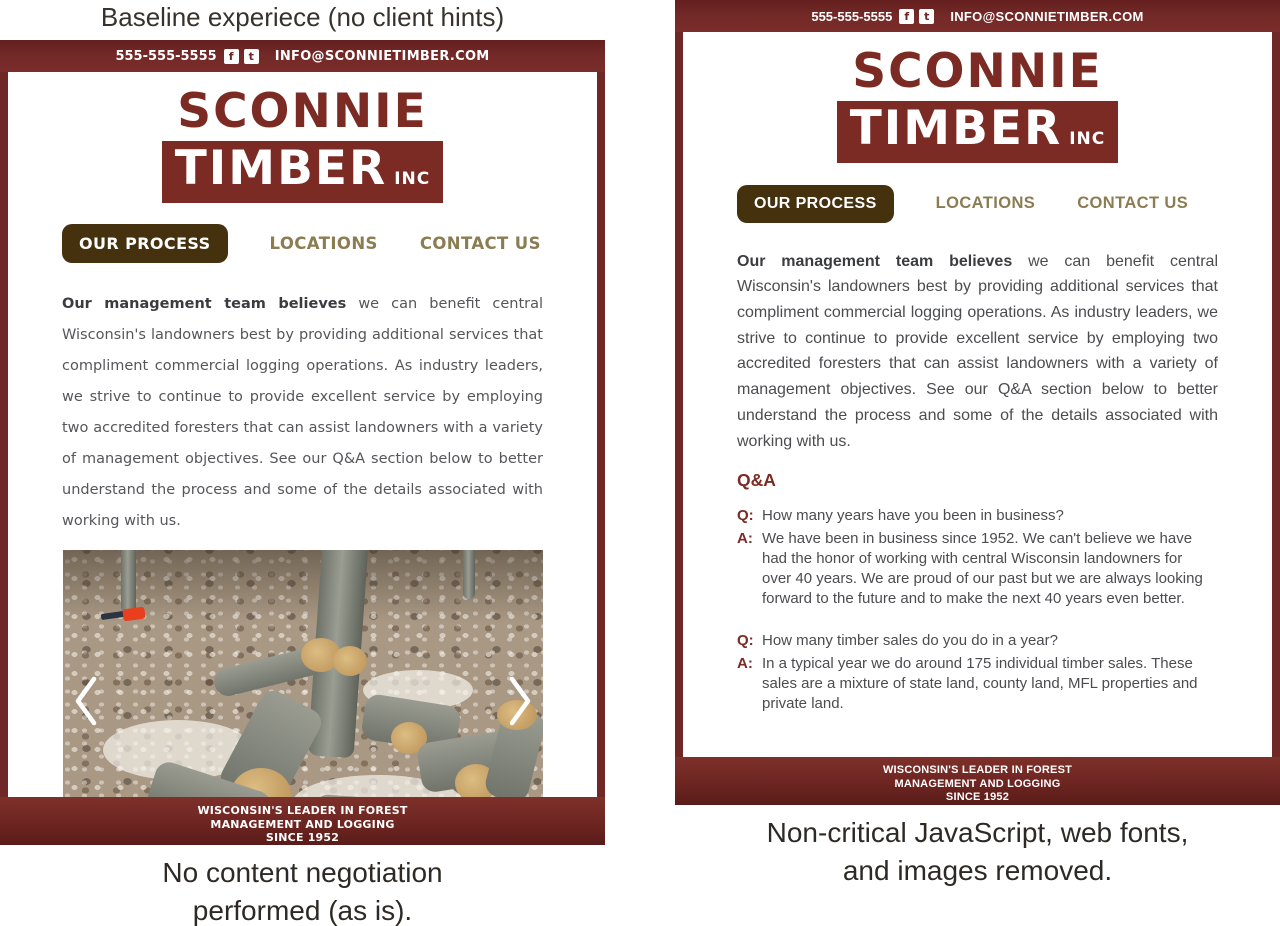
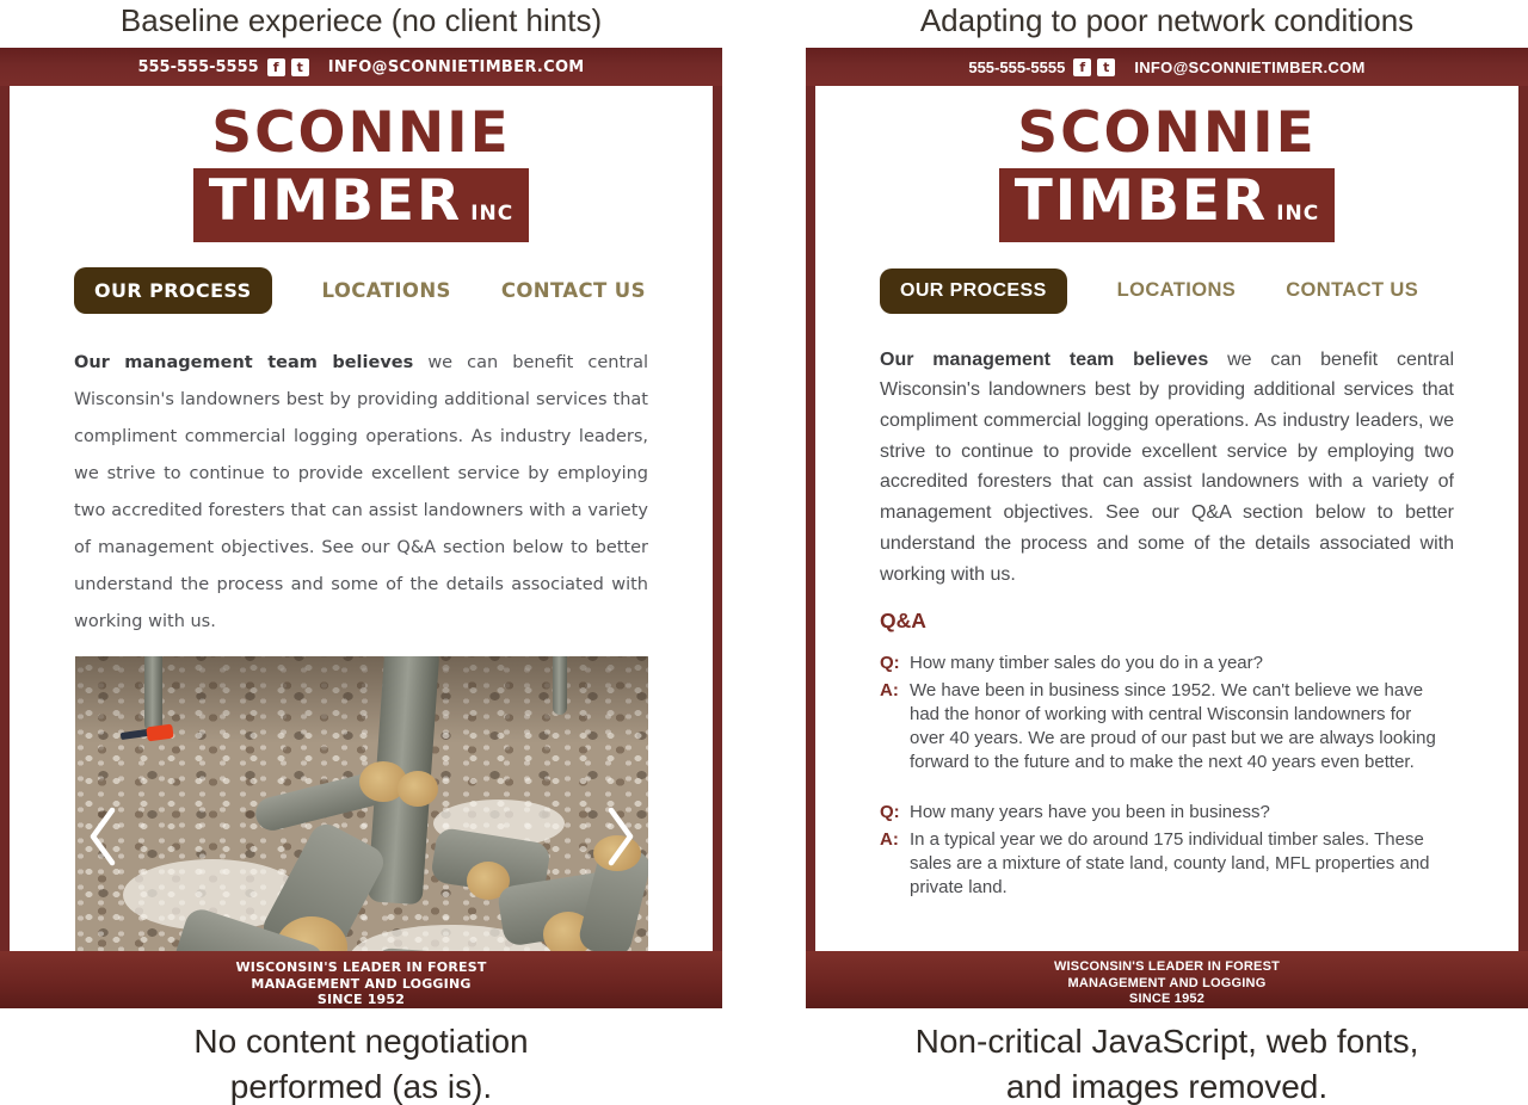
  Baseline experiece (no client hints)
  555-555-5555
  f
  t
  INFO@SCONNIETIMBER.COM
  SCONNIE
  TIMBER INC
  OUR PROCESS
  LOCATIONS
  CONTACT US
  Our management team believes we can benefit central Wisconsin's landowners best by providing additional services that compliment commercial logging operations. As industry leaders, we strive to continue to provide excellent service by employing two accredited foresters that can assist landowners with a variety of management objectives. See our Q&A section below to better understand the process and some of the details associated with working with us.
  WISCONSIN'S LEADER IN FOREST
  MANAGEMENT AND LOGGING
  SINCE 1952
  No content negotiation
  performed (as is).
+ Adapting to poor network conditions
  555-555-5555
  f
  t
  INFO@SCONNIETIMBER.COM
  SCONNIE
  TIMBER INC
  OUR PROCESS
  LOCATIONS
  CONTACT US
  Our management team believes we can benefit central Wisconsin's landowners best by providing additional services that compliment commercial logging operations. As industry leaders, we strive to continue to provide excellent service by employing two accredited foresters that can assist landowners with a variety of management objectives. See our Q&A section below to better understand the process and some of the details associated with working with us.
  Q&A
  Q:
- How many years have you been in business?
+ How many timber sales do you do in a year?
  A:
  We have been in business since 1952. We can't believe we have had the honor of working with central Wisconsin landowners for over 40 years. We are proud of our past but we are always looking forward to the future and to make the next 40 years even better.
  Q:
- How many timber sales do you do in a year?
+ How many years have you been in business?
  A:
  In a typical year we do around 175 individual timber sales. These sales are a mixture of state land, county land, MFL properties and private land.
  WISCONSIN'S LEADER IN FOREST
  MANAGEMENT AND LOGGING
  SINCE 1952
  Non-critical JavaScript, web fonts,
  and images removed.
